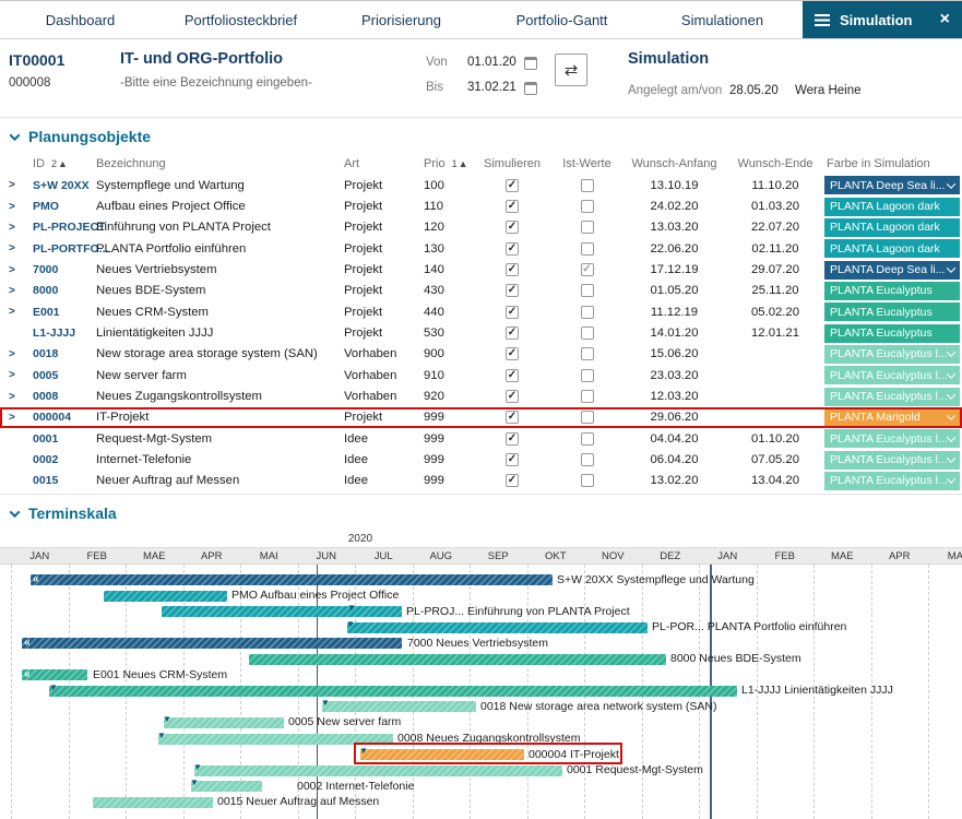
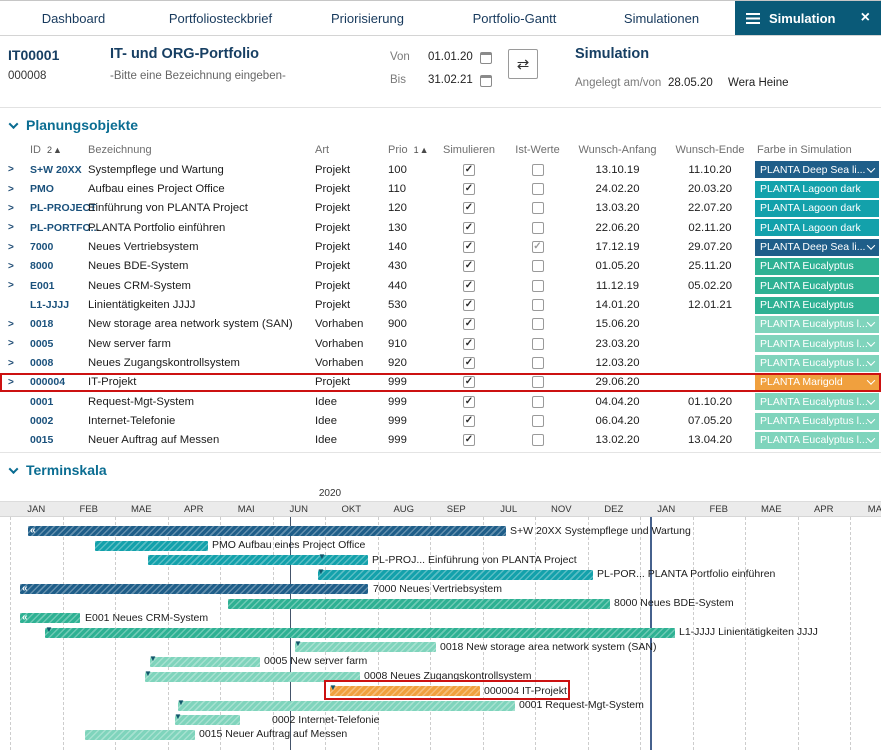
  Dashboard
  Portfoliosteckbrief
  Priorisierung
  Portfolio-Gantt
  Simulationen
  Simulation
  ×
  IT00001
  000008
  IT- und ORG-Portfolio
  -Bitte eine Bezeichnung eingeben-
  Von
  01.01.20
  Bis
  31.02.21
  ⇄
  Simulation
  Angelegt am/von
  28.05.20
  Wera Heine
  Planungsobjekte
  ID 2▲
  Bezeichnung
  Art
  Prio 1▲
  Simulieren
  Ist-Werte
  Wunsch-Anfang
  Wunsch-Ende
  Farbe in Simulation
  >
  S+W 20XX
  Systempflege und Wartung
  Projekt
  100
  ✓
  13.10.19
  11.10.20
  PLANTA Deep Sea li...
  >
  PMO
  Aufbau eines Project Office
  Projekt
  110
  ✓
  24.02.20
- 01.03.20
+ 20.03.20
  PLANTA Lagoon dark
  >
  PL-PROJEC
  Einführung von PLANTA Project
  Projekt
  120
  ✓
  13.03.20
  22.07.20
  PLANTA Lagoon dark
  >
  PL-PORTFO
  PLANTA Portfolio einführen
  Projekt
  130
  ✓
  22.06.20
  02.11.20
  PLANTA Lagoon dark
  >
  7000
  Neues Vertriebsystem
  Projekt
  140
  ✓
  ✓
  17.12.19
  29.07.20
  PLANTA Deep Sea li...
  >
  8000
  Neues BDE-System
  Projekt
  430
  ✓
  01.05.20
  25.11.20
  PLANTA Eucalyptus
  >
  E001
  Neues CRM-System
  Projekt
  440
  ✓
  11.12.19
  05.02.20
  PLANTA Eucalyptus
  L1-JJJJ
  Linientätigkeiten JJJJ
  Projekt
  530
  ✓
  14.01.20
  12.01.21
  PLANTA Eucalyptus
  >
  0018
- New storage area storage system (SAN)
+ New storage area network system (SAN)
  Vorhaben
  900
  ✓
  15.06.20
  PLANTA Eucalyptus l...
  >
  0005
  New server farm
  Vorhaben
  910
  ✓
  23.03.20
  PLANTA Eucalyptus l...
  >
  0008
  Neues Zugangskontrollsystem
  Vorhaben
  920
  ✓
  12.03.20
  PLANTA Eucalyptus l...
  >
  000004
  IT-Projekt
  Projekt
  999
  ✓
  29.06.20
  PLANTA Marigold
  0001
  Request-Mgt-System
  Idee
  999
  ✓
  04.04.20
  01.10.20
  PLANTA Eucalyptus l...
  0002
  Internet-Telefonie
  Idee
  999
  ✓
  06.04.20
  07.05.20
  PLANTA Eucalyptus l...
  0015
  Neuer Auftrag auf Messen
  Idee
  999
  ✓
  13.02.20
  13.04.20
  PLANTA Eucalyptus l...
  Terminskala
  2020
  JAN
  FEB
  MAE
  APR
  MAI
  JUN
- JUL
+ OKT
  AUG
  SEP
- OKT
+ JUL
  NOV
  DEZ
  JAN
  FEB
  MAE
  APR
  «
  S+W 20XX Systempflege und Wartung
  PMO Aufbau eines Project Office
  ▼
  PL-PROJ... Einführung von PLANTA Project
  ▼
  PL-POR... PLANTA Portfolio einführen
  «
  7000 Neues Vertriebsystem
  8000 Neues BDE-System
  «
  E001 Neues CRM-System
  ▼
  L1-JJJJ Linientätigkeiten JJJJ
  ▼
  0018 New storage area network system (SAN)
  ▼
  0005 New server farm
  ▼
  0008 Neues Zugangskontrollsystem
  ▼
  000004 IT-Projekt
  ▼
  0001 Request-Mgt-System
  ▼
  0002 Internet-Telefonie
  0015 Neuer Auftrag auf Messen
